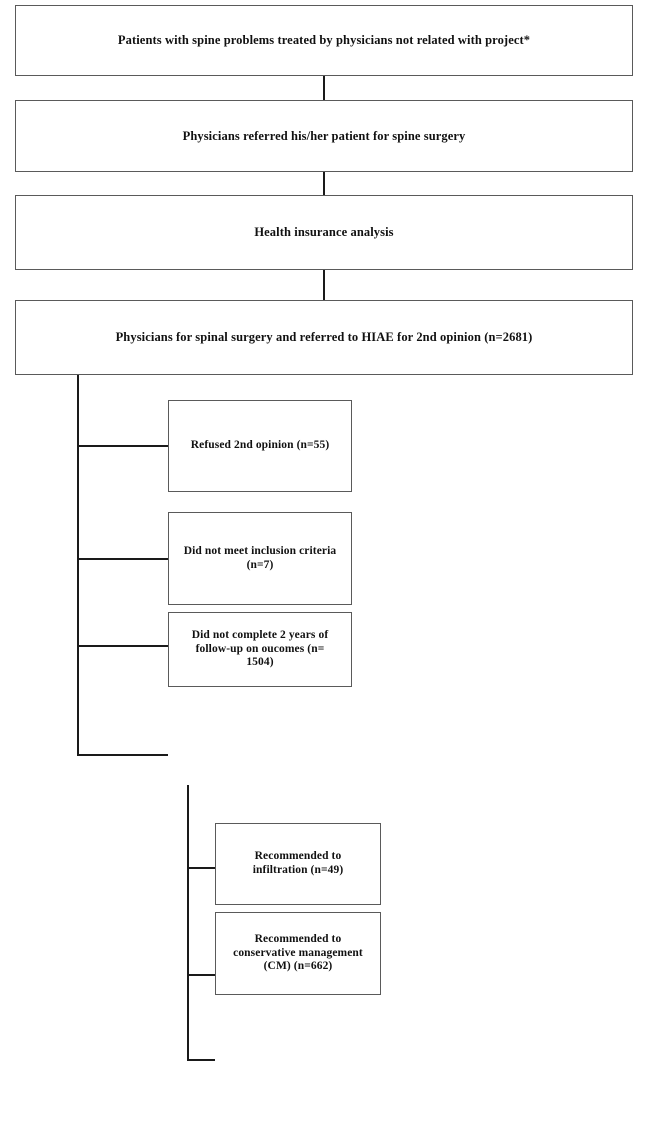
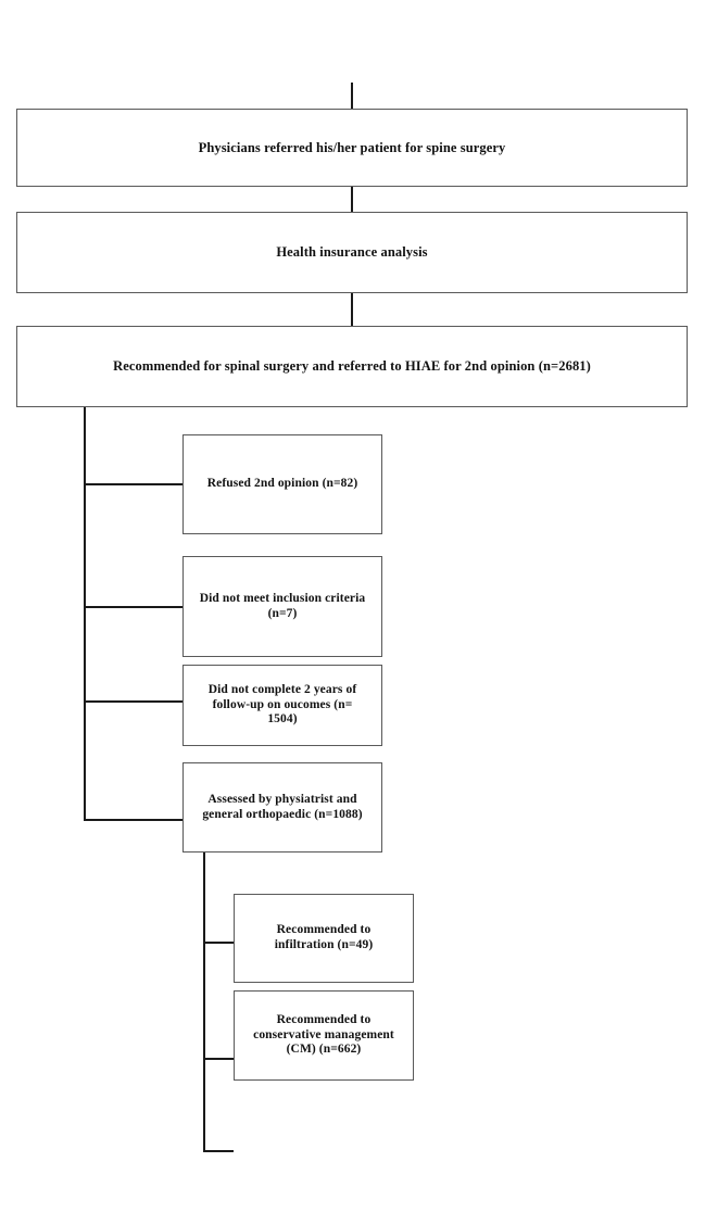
- Patients with spine problems treated by physicians not related with project*
  Physicians referred his/her patient for spine surgery
  Health insurance analysis
- Physicians for spinal surgery and referred to HIAE for 2nd opinion (n=2681)
+ Recommended for spinal surgery and referred to HIAE for 2nd opinion (n=2681)
- Refused 2nd opinion (n=55)
+ Refused 2nd opinion (n=82)
  Did not meet inclusion criteria
  (n=7)
  Did not complete 2 years of
  follow-up on oucomes (n=
  1504)
+ Assessed by physiatrist and
+ general orthopaedic (n=1088)
  Recommended to
  infiltration (n=49)
  Recommended to
  conservative management
  (CM) (n=662)
